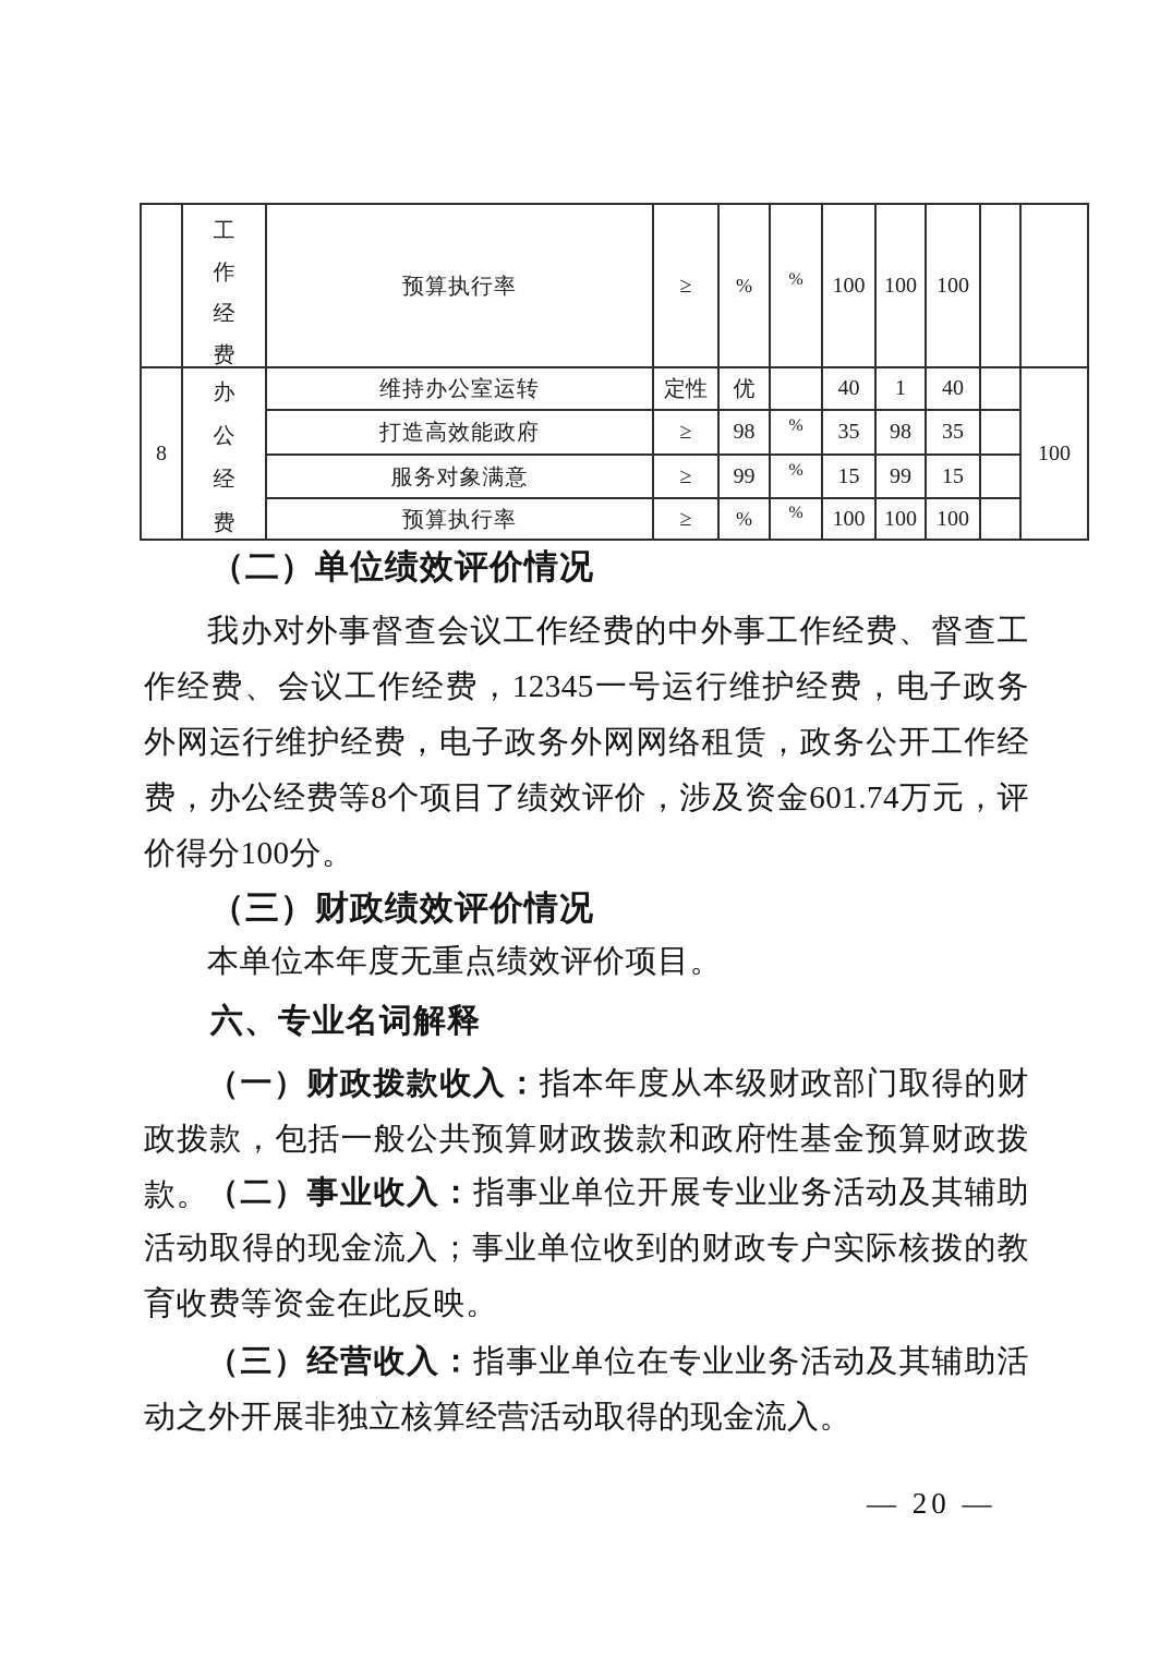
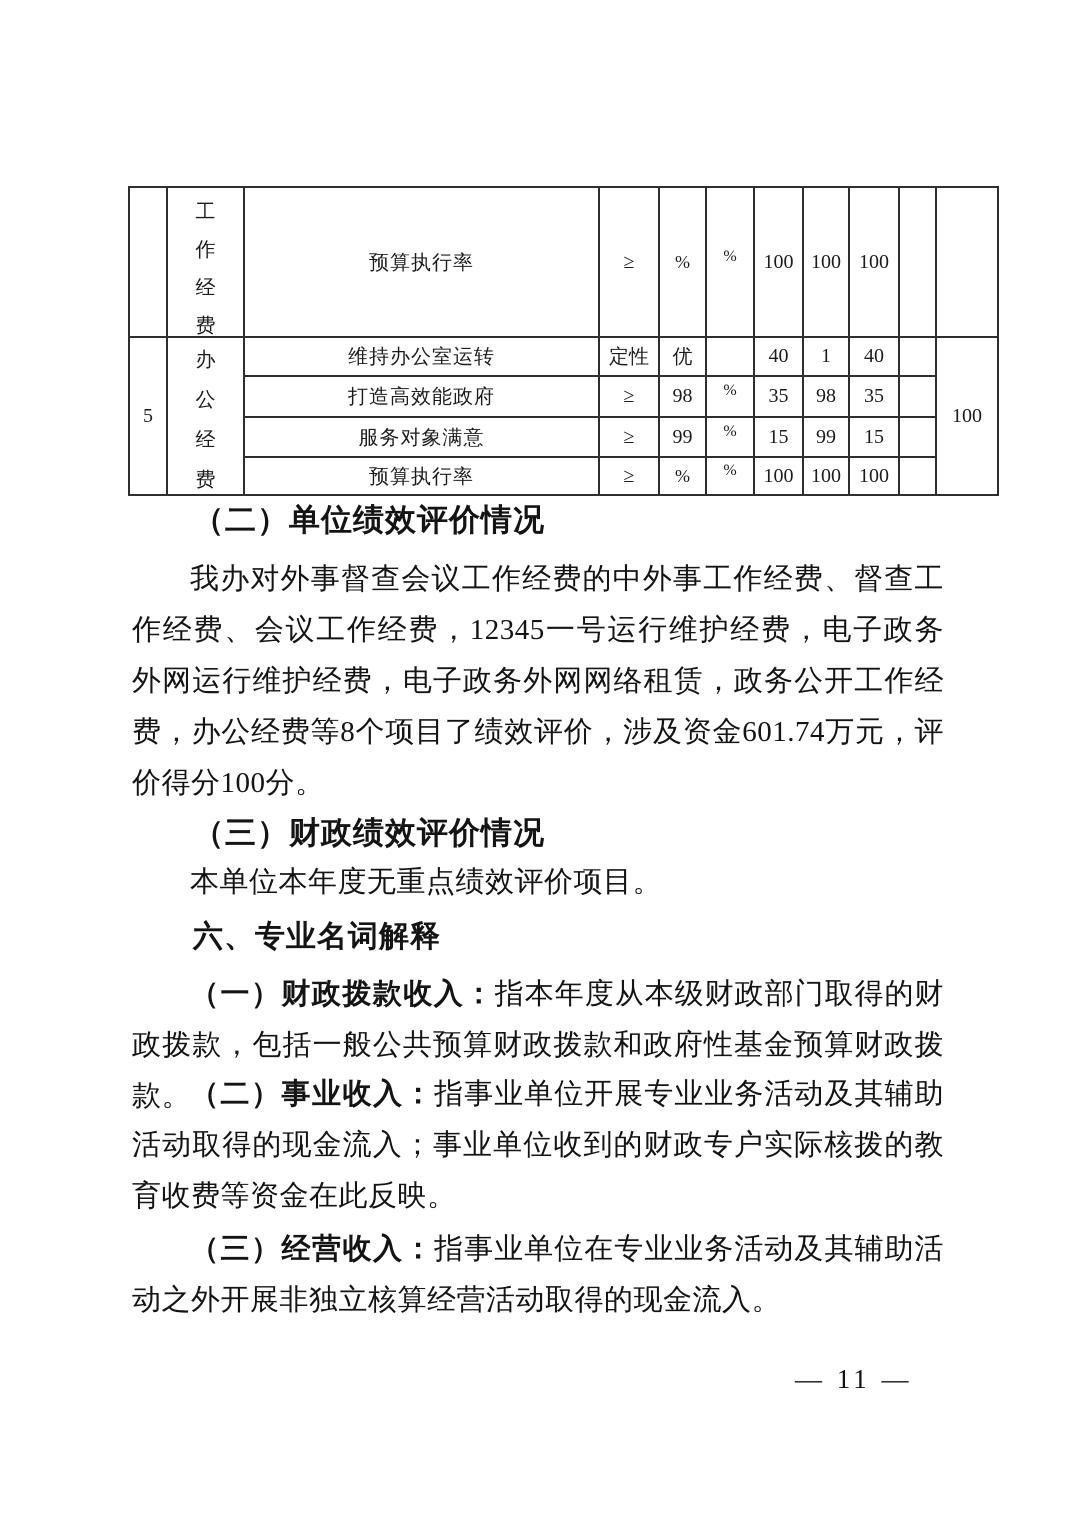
  	工 作 经 费	预算执行率	≥	%	%	100	100	100
- 8	办 公 经 费	维持办公室运转	定性	优		40	1	40		100
+ 5	办 公 经 费	维持办公室运转	定性	优		40	1	40		100
  打造高效能政府	≥	98	%	35	98	35
  服务对象满意	≥	99	%	15	99	15
  预算执行率	≥	%	%	100	100	100
  （二）单位绩效评价情况
  我办对外事督查会议工作经费的中外事工作经费、督查工作经费、会议工作经费，12345一号运行维护经费，电子政务外网运行维护经费，电子政务外网网络租赁，政务公开工作经费，办公经费等8个项目了绩效评价，涉及资金601.74万元，评价得分100分。
  （三）财政绩效评价情况
  本单位本年度无重点绩效评价项目。
  六、专业名词解释
  （一）财政拨款收入：指本年度从本级财政部门取得的财政拨款，包括一般公共预算财政拨款和政府性基金预算财政拨款。
  （二）事业收入：指事业单位开展专业业务活动及其辅助活动取得的现金流入；事业单位收到的财政专户实际核拨的教育收费等资金在此反映。
  （三）经营收入：指事业单位在专业业务活动及其辅助活动之外开展非独立核算经营活动取得的现金流入。
- — 20 —
+ — 11 —
